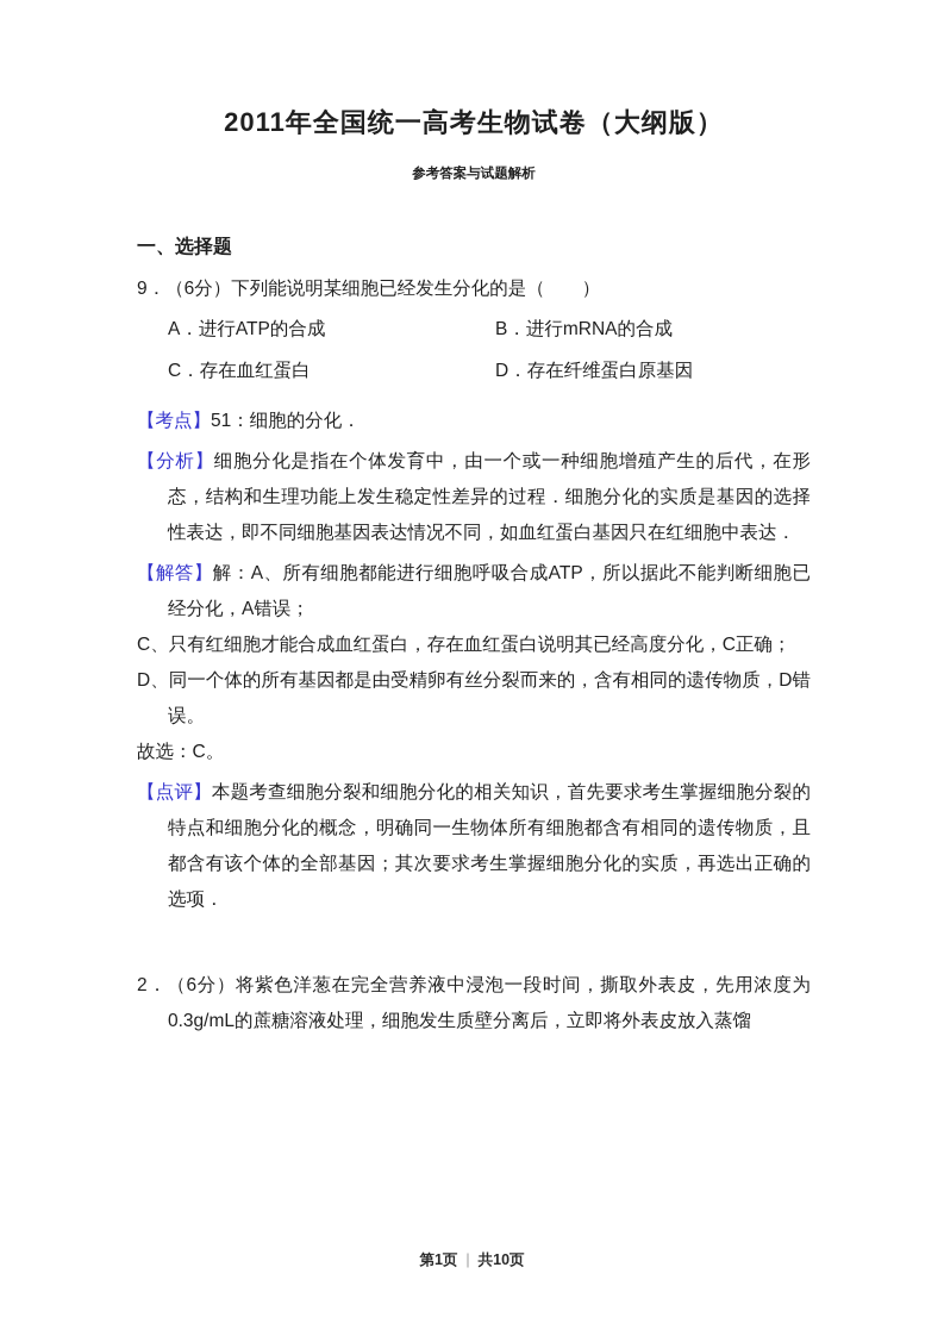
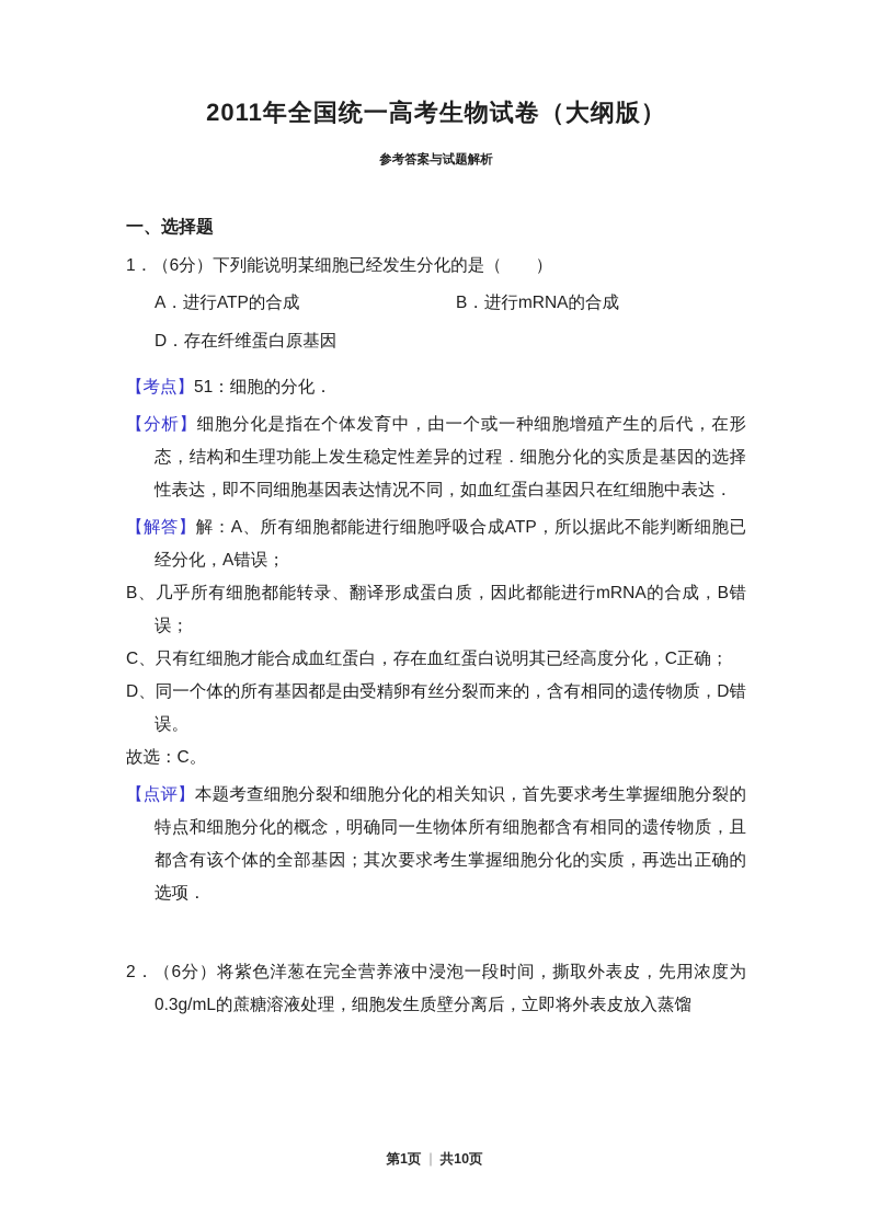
  2011年全国统一高考生物试卷（大纲版）
  参考答案与试题解析
  一、选择题
- 9．（6分）下列能说明某细胞已经发生分化的是（ ）
+ 1．（6分）下列能说明某细胞已经发生分化的是（ ）
  A．进行ATP的合成
  B．进行mRNA的合成
- C．存在血红蛋白
  D．存在纤维蛋白原基因
  【考点】51：细胞的分化．
  【分析】细胞分化是指在个体发育中，由一个或一种细胞增殖产生的后代，在形态，结构和生理功能上发生稳定性差异的过程．细胞分化的实质是基因的选择性表达，即不同细胞基因表达情况不同，如血红蛋白基因只在红细胞中表达．
  【解答】解：A、所有细胞都能进行细胞呼吸合成ATP，所以据此不能判断细胞已经分化，A错误；
+ B、几乎所有细胞都能转录、翻译形成蛋白质，因此都能进行mRNA的合成，B错误；
  C、只有红细胞才能合成血红蛋白，存在血红蛋白说明其已经高度分化，C正确；
  D、同一个体的所有基因都是由受精卵有丝分裂而来的，含有相同的遗传物质，D错误。
  故选：C。
  【点评】本题考查细胞分裂和细胞分化的相关知识，首先要求考生掌握细胞分裂的特点和细胞分化的概念，明确同一生物体所有细胞都含有相同的遗传物质，且都含有该个体的全部基因；其次要求考生掌握细胞分化的实质，再选出正确的选项．
  2．（6分）将紫色洋葱在完全营养液中浸泡一段时间，撕取外表皮，先用浓度为0.3g/mL的蔗糖溶液处理，细胞发生质壁分离后，立即将外表皮放入蒸馏
  第1页 | 共10页
